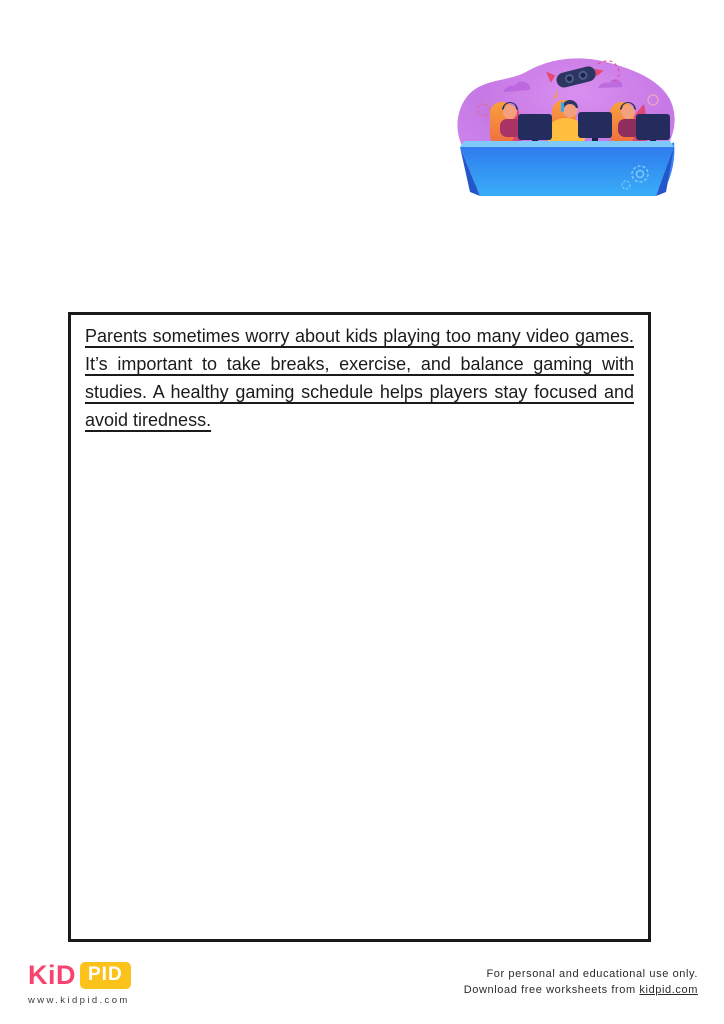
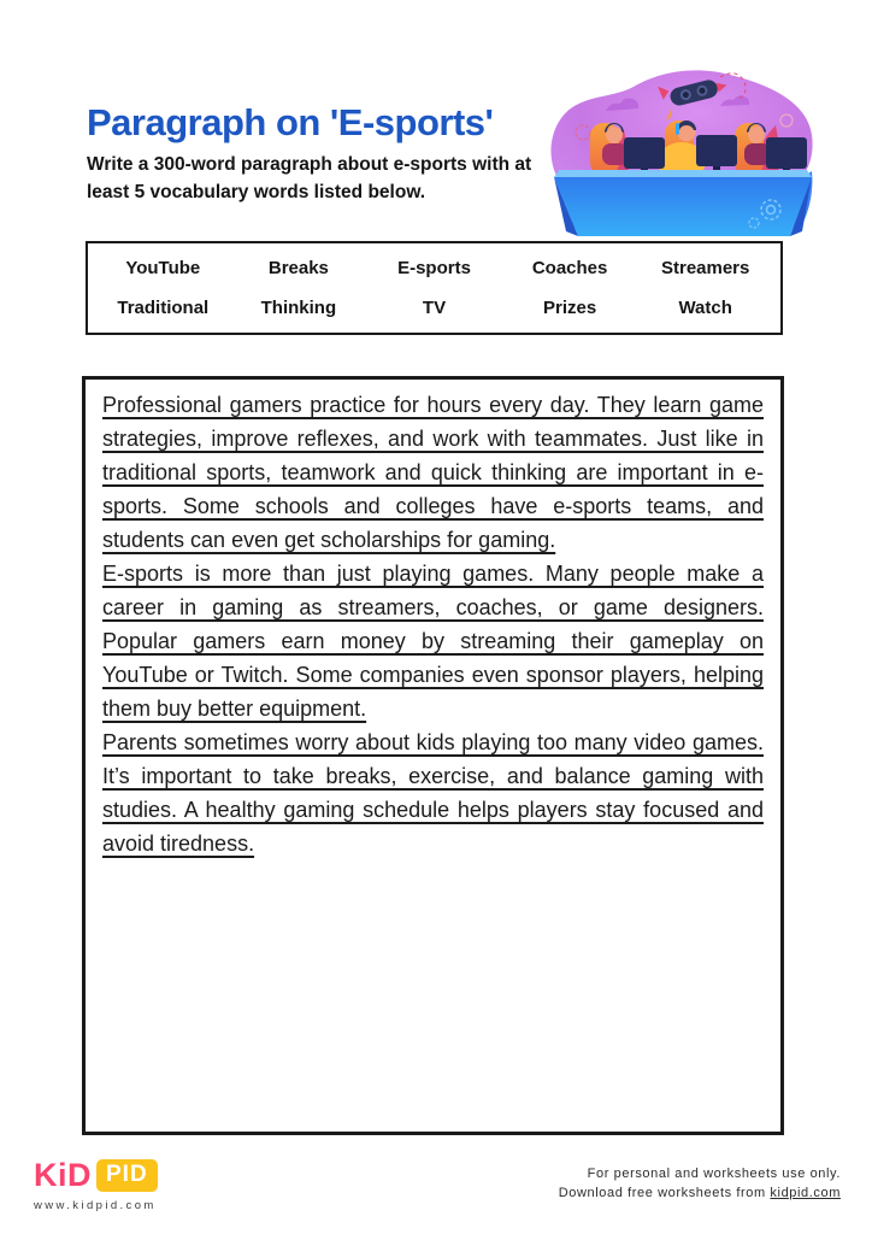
+ Paragraph on 'E-sports'
+ Write a 300-word paragraph about e-sports with at least 5 vocabulary words listed below.
+ YouTube
+ Breaks
+ E-sports
+ Coaches
+ Streamers
+ Traditional
+ Thinking
+ TV
+ Prizes
+ Watch
+ Professional gamers practice for hours every day. They learn game strategies, improve reflexes, and work with teammates. Just like in traditional sports, teamwork and quick thinking are important in e-sports. Some schools and colleges have e-sports teams, and students can even get scholarships for gaming.
+ E-sports is more than just playing games. Many people make a career in gaming as streamers, coaches, or game designers. Popular gamers earn money by streaming their gameplay on YouTube or Twitch. Some companies even sponsor players, helping them buy better equipment.
  Parents sometimes worry about kids playing too many video games. It’s important to take breaks, exercise, and balance gaming with studies. A healthy gaming schedule helps players stay focused and avoid tiredness.
  KiD
  PID
  www.kidpid.com
- For personal and educational use only.
+ For personal and worksheets use only.
  Download free worksheets from kidpid.com
